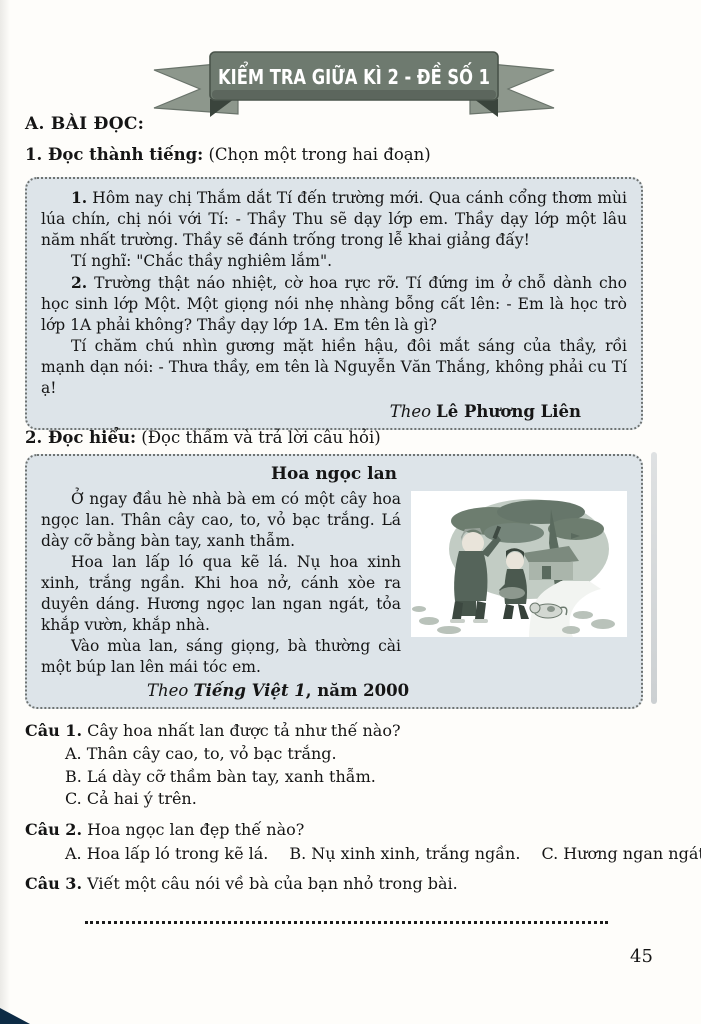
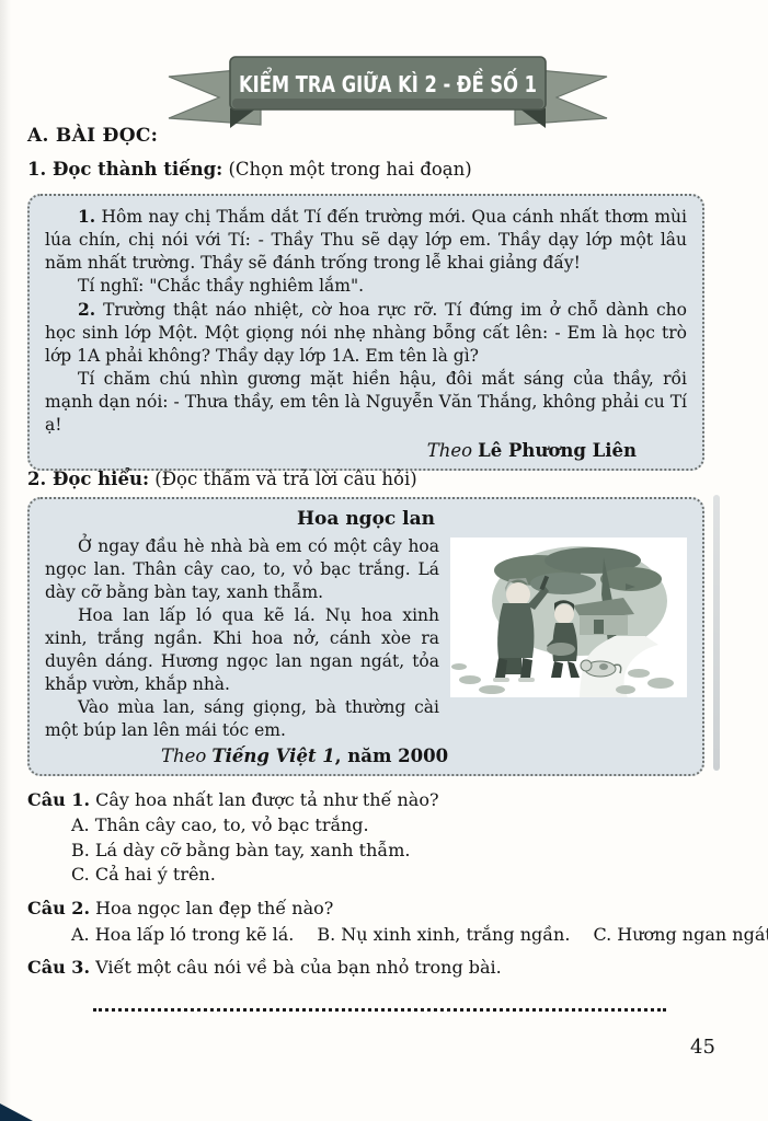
  KIỂM TRA GIỮA KÌ 2 - ĐỀ SỐ 1
  A. BÀI ĐỌC:
  1. Đọc thành tiếng: (Chọn một trong hai đoạn)
- 1. Hôm nay chị Thắm dắt Tí đến trường mới. Qua cánh cổng thơm mùi lúa chín, chị nói với Tí: - Thầy Thu sẽ dạy lớp em. Thầy dạy lớp một lâu năm nhất trường. Thầy sẽ đánh trống trong lễ khai giảng đấy!
+ 1. Hôm nay chị Thắm dắt Tí đến trường mới. Qua cánh nhất thơm mùi lúa chín, chị nói với Tí: - Thầy Thu sẽ dạy lớp em. Thầy dạy lớp một lâu năm nhất trường. Thầy sẽ đánh trống trong lễ khai giảng đấy!
  Tí nghĩ: "Chắc thầy nghiêm lắm".
  2. Trường thật náo nhiệt, cờ hoa rực rỡ. Tí đứng im ở chỗ dành cho học sinh lớp Một. Một giọng nói nhẹ nhàng bỗng cất lên: - Em là học trò lớp 1A phải không? Thầy dạy lớp 1A. Em tên là gì?
  Tí chăm chú nhìn gương mặt hiền hậu, đôi mắt sáng của thầy, rồi mạnh dạn nói: - Thưa thầy, em tên là Nguyễn Văn Thắng, không phải cu Tí ạ!
  Theo Lê Phương Liên
  2. Đọc hiểu: (Đọc thầm và trả lời câu hỏi)
  Hoa ngọc lan
  Ở ngay đầu hè nhà bà em có một cây hoa ngọc lan. Thân cây cao, to, vỏ bạc trắng. Lá dày cỡ bằng bàn tay, xanh thẫm.
  Hoa lan lấp ló qua kẽ lá. Nụ hoa xinh xinh, trắng ngần. Khi hoa nở, cánh xòe ra duyên dáng. Hương ngọc lan ngan ngát, tỏa khắp vườn, khắp nhà.
  Vào mùa lan, sáng giọng, bà thường cài một búp lan lên mái tóc em.
  Theo Tiếng Việt 1, năm 2000
  Câu 1. Cây hoa nhất lan được tả như thế nào?
  A. Thân cây cao, to, vỏ bạc trắng.
- B. Lá dày cỡ thầm bàn tay, xanh thẫm.
+ B. Lá dày cỡ bằng bàn tay, xanh thẫm.
  C. Cả hai ý trên.
  Câu 2. Hoa ngọc lan đẹp thế nào?
  A. Hoa lấp ló trong kẽ lá.
  B. Nụ xinh xinh, trắng ngần.
  C. Hương ngan ngá
  Câu 3. Viết một câu nói về bà của bạn nhỏ trong bài.
  45
